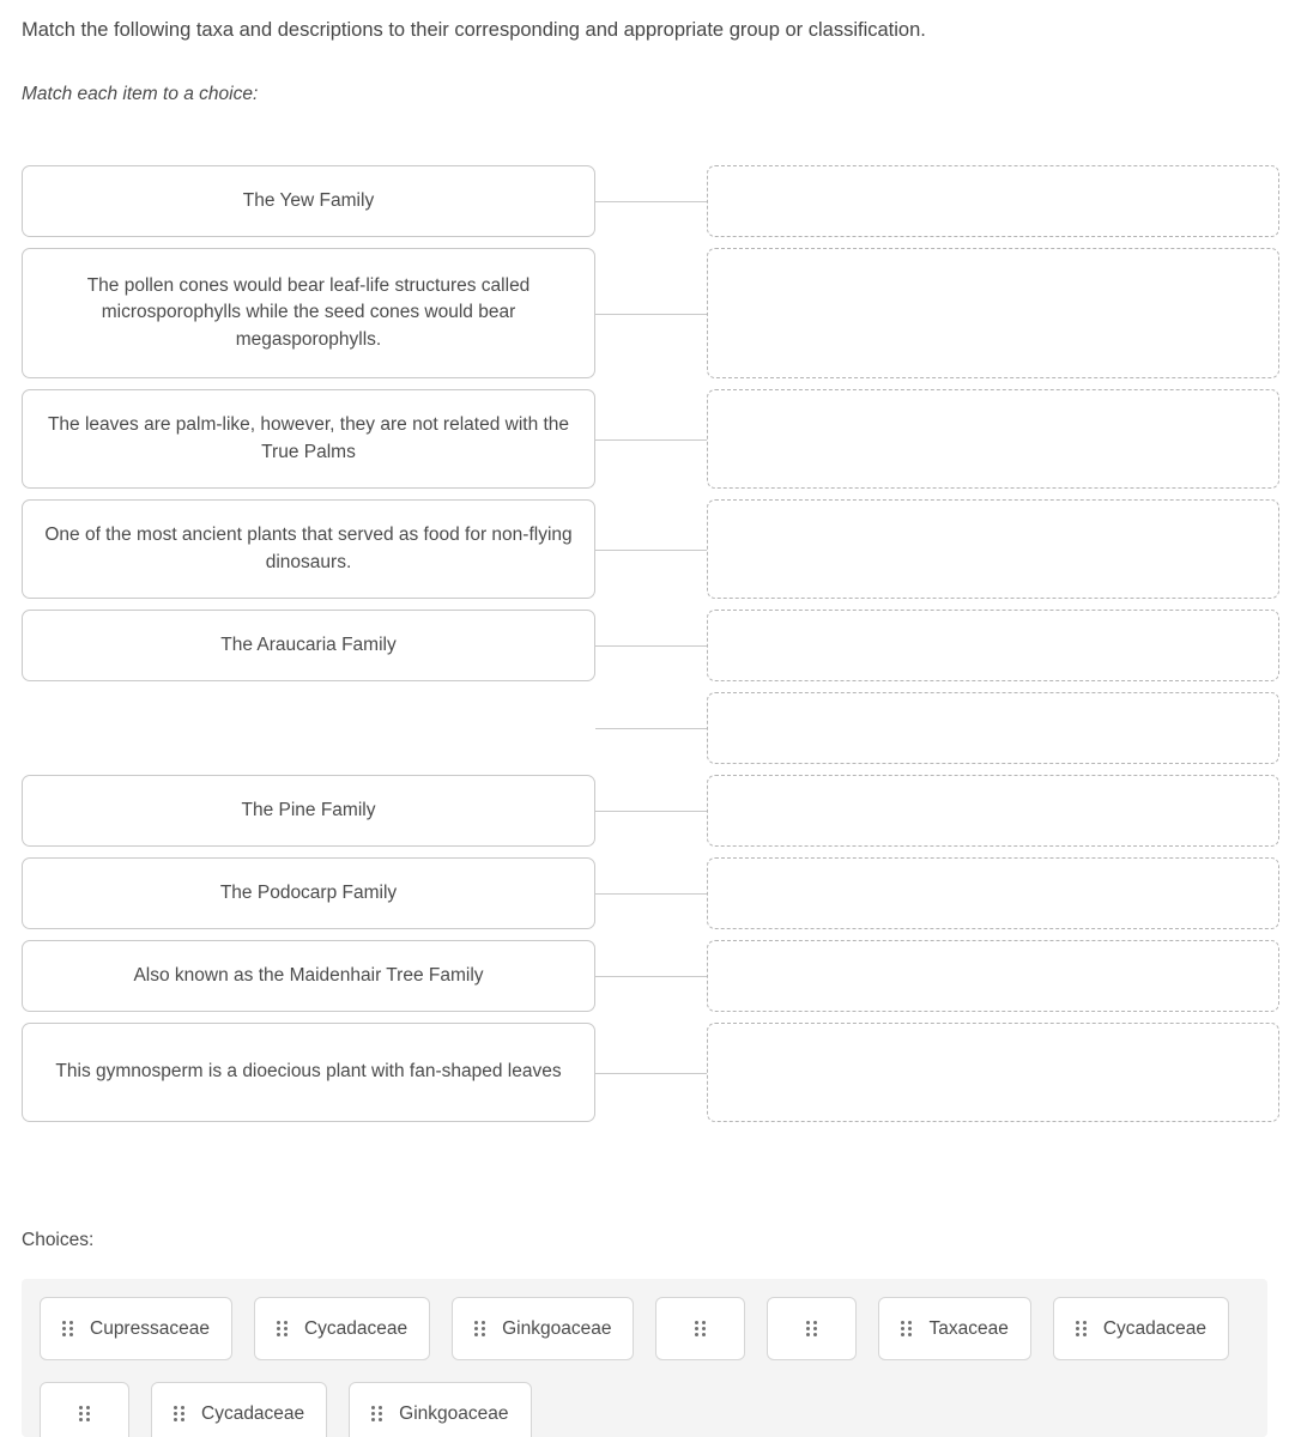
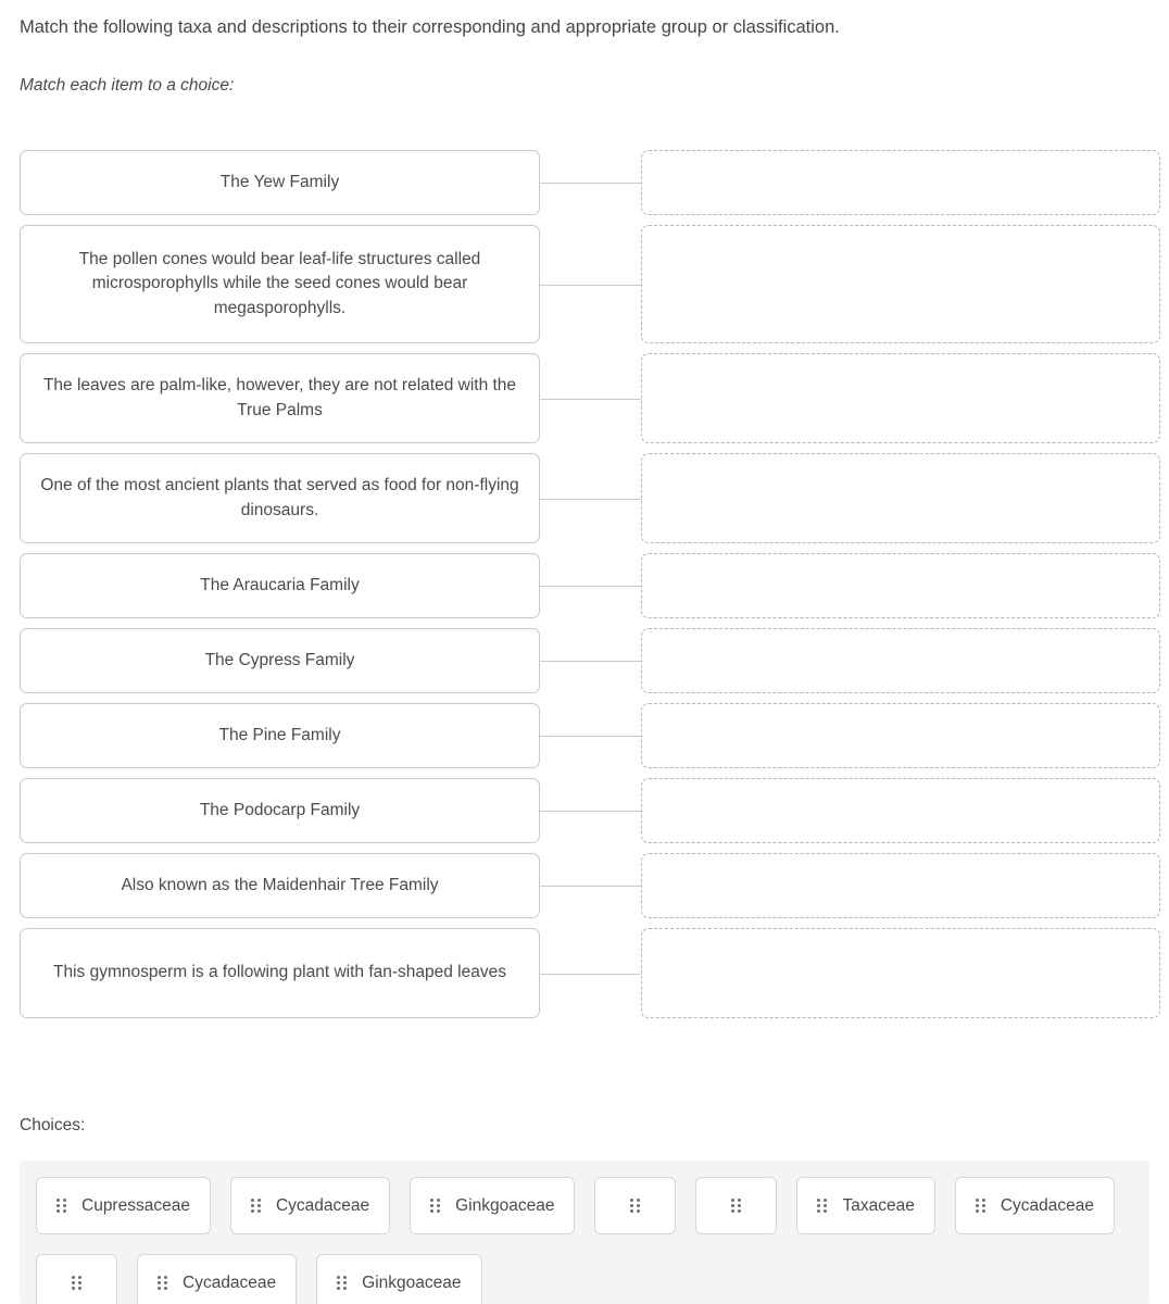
  Match the following taxa and descriptions to their corresponding and appropriate group or classification.
  Match each item to a choice:
  The Yew Family
  The pollen cones would bear leaf-life structures called microsporophylls while the seed cones would bear megasporophylls.
  The leaves are palm-like, however, they are not related with the True Palms
  One of the most ancient plants that served as food for non-flying dinosaurs.
  The Araucaria Family
+ The Cypress Family
  The Pine Family
  The Podocarp Family
  Also known as the Maidenhair Tree Family
- This gymnosperm is a dioecious plant with fan-shaped leaves
+ This gymnosperm is a following plant with fan-shaped leaves
  Choices:
  Cupressaceae
  Cycadaceae
  Ginkgoaceae
  Taxaceae
  Cycadaceae
  Cycadaceae
  Ginkgoaceae
